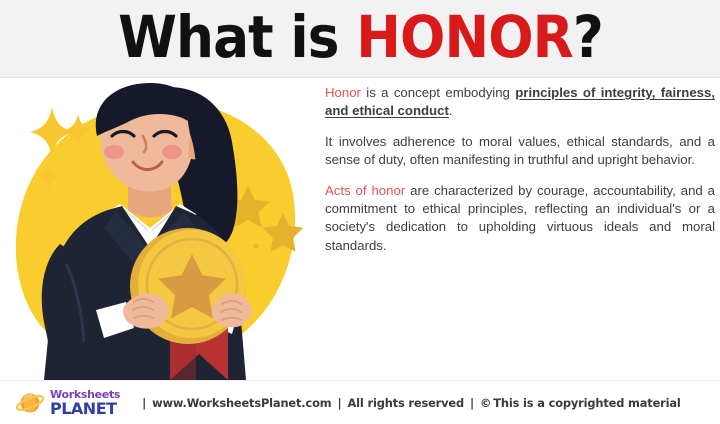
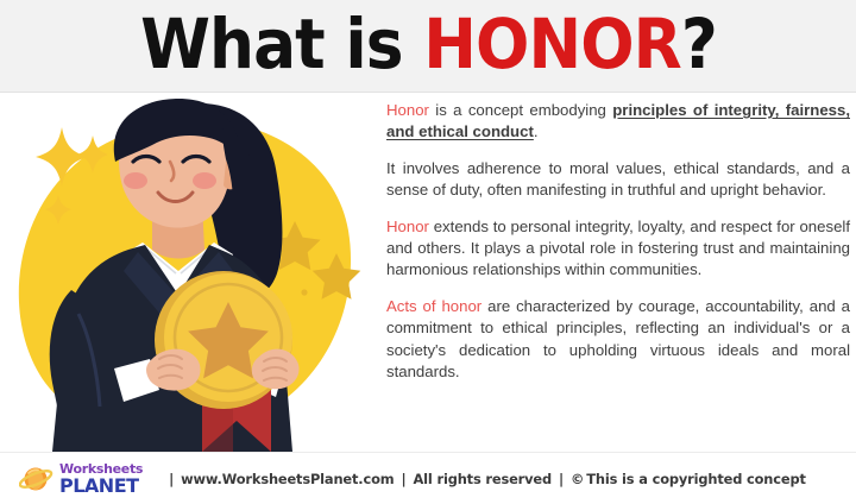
  What is HONOR?
  Honor is a concept embodying principles of integrity, fairness, and ethical conduct.
  It involves adherence to moral values, ethical standards, and a sense of duty, often manifesting in truthful and upright behavior.
+ Honor extends to personal integrity, loyalty, and respect for oneself and others. It plays a pivotal role in fostering trust and maintaining harmonious relationships within communities.
  Acts of honor are characterized by courage, accountability, and a commitment to ethical principles, reflecting an individual's or a society's dedication to upholding virtuous ideals and moral standards.
  Worksheets
  PLANET
  |
  www.WorksheetsPlanet.com
  |
  All rights reserved
  |
  ©
- This is a copyrighted material
+ This is a copyrighted concept
